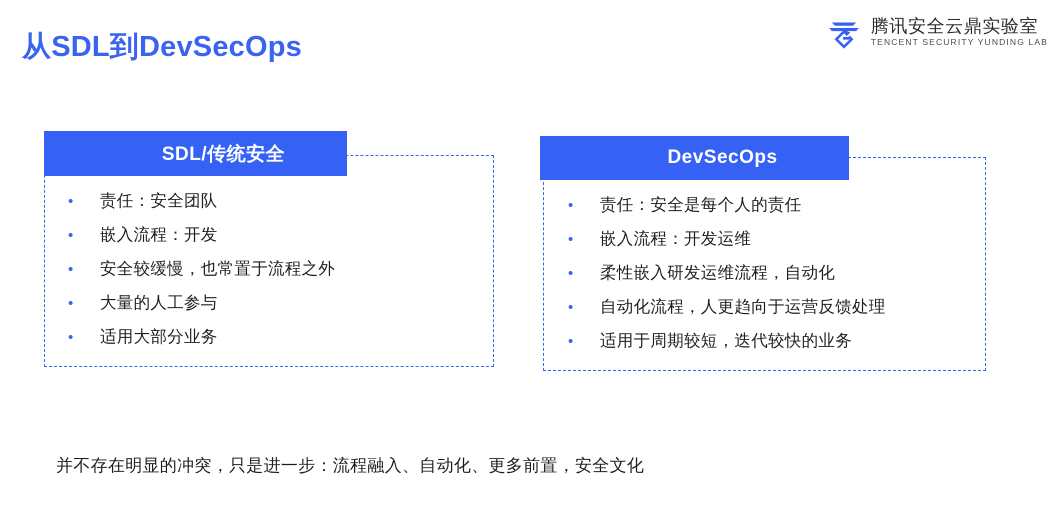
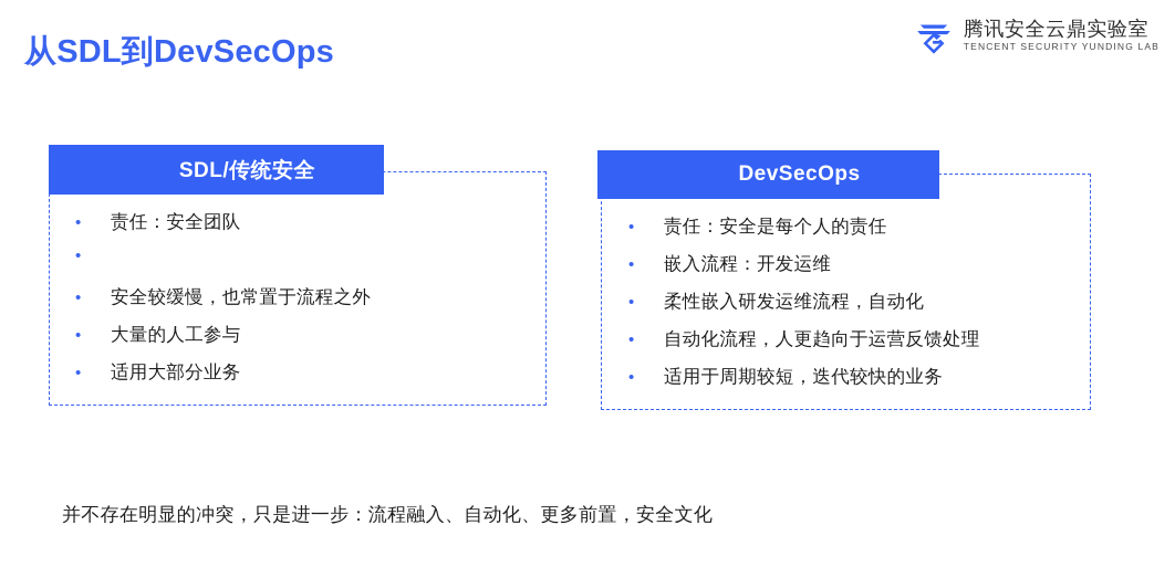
  从SDL到DevSecOps
  腾讯安全云鼎实验室
  TENCENT SECURITY YUNDING LAB
  SDL/传统安全
  •
  责任：安全团队
  •
- 嵌入流程：开发
  •
  安全较缓慢，也常置于流程之外
  •
  大量的人工参与
  •
  适用大部分业务
  DevSecOps
  •
  责任：安全是每个人的责任
  •
  嵌入流程：开发运维
  •
  柔性嵌入研发运维流程，自动化
  •
  自动化流程，人更趋向于运营反馈处理
  •
  适用于周期较短，迭代较快的业务
  并不存在明显的冲突，只是进一步：流程融入、自动化、更多前置，安全文化
